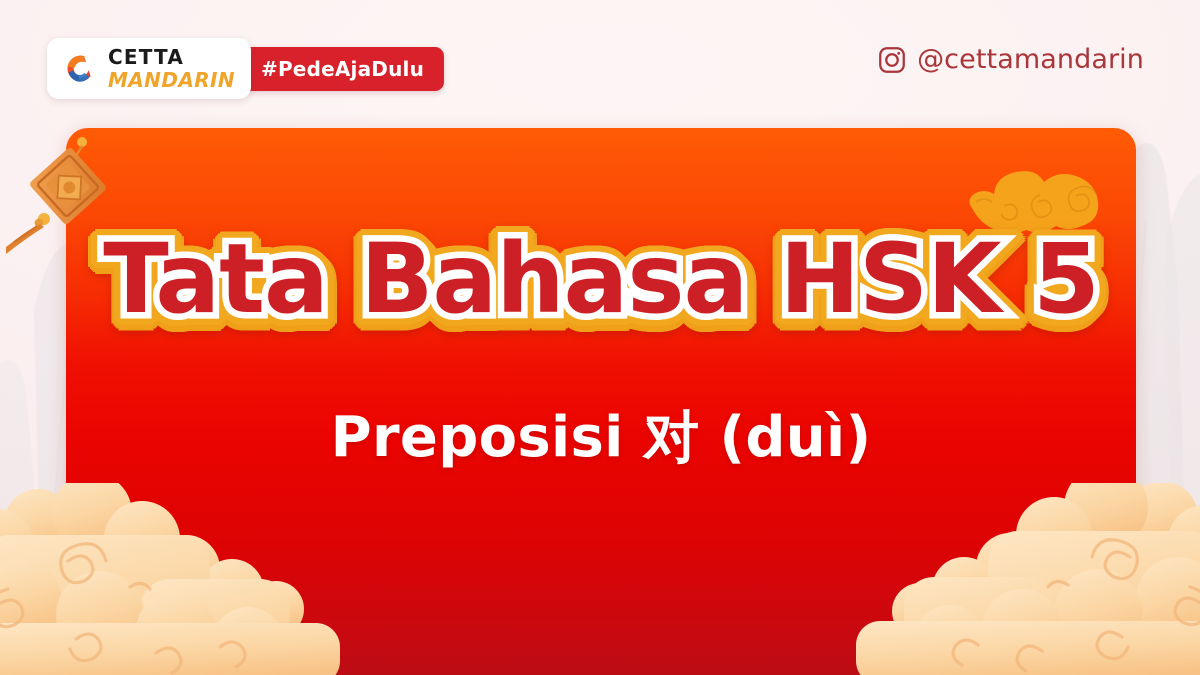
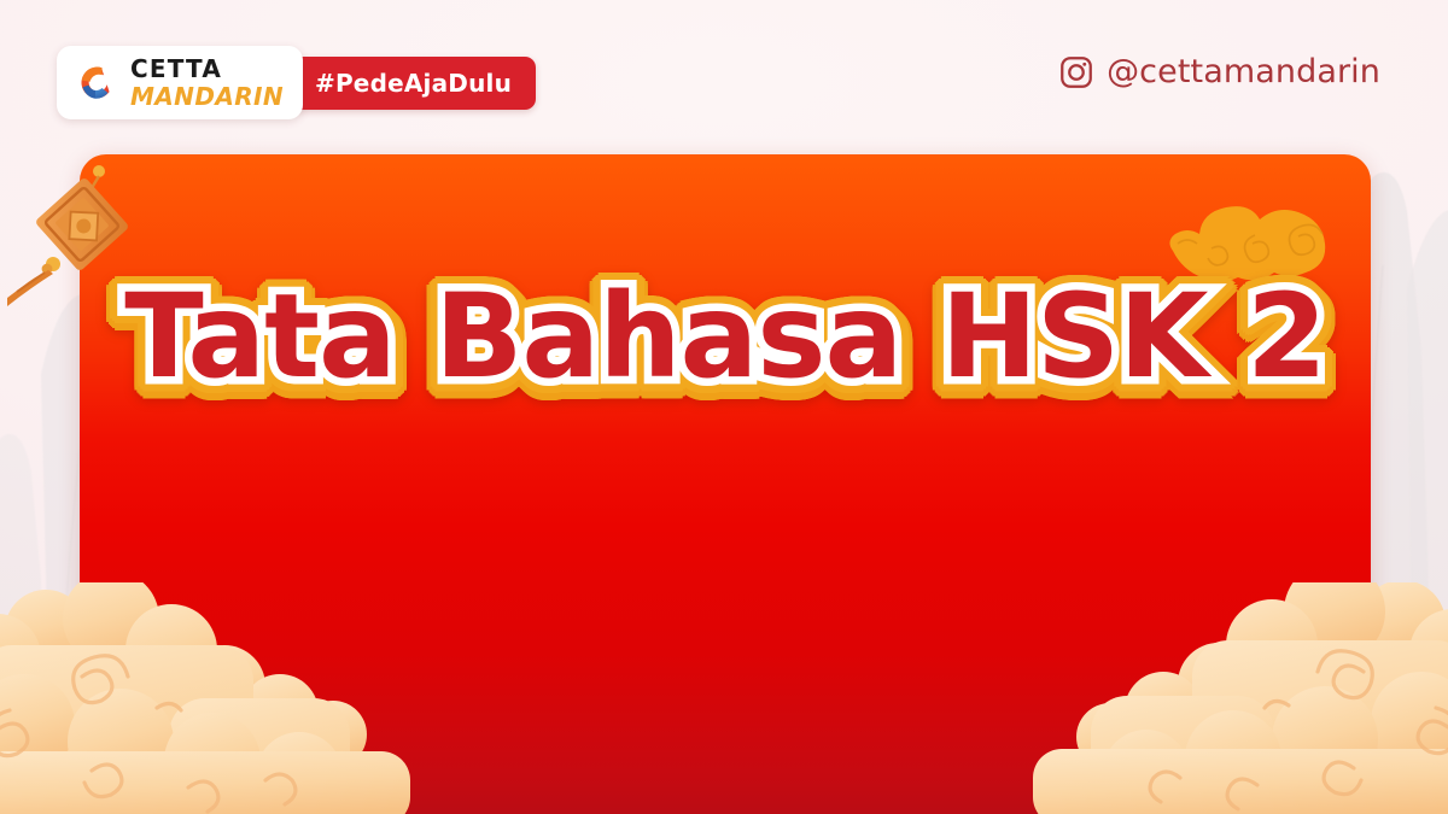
  CETTA
  MANDARIN
  #PedeAjaDulu
  @cettamandarin
- Tata Bahasa HSK 5
+ Tata Bahasa HSK 2
- Preposisi 对 (duì)
